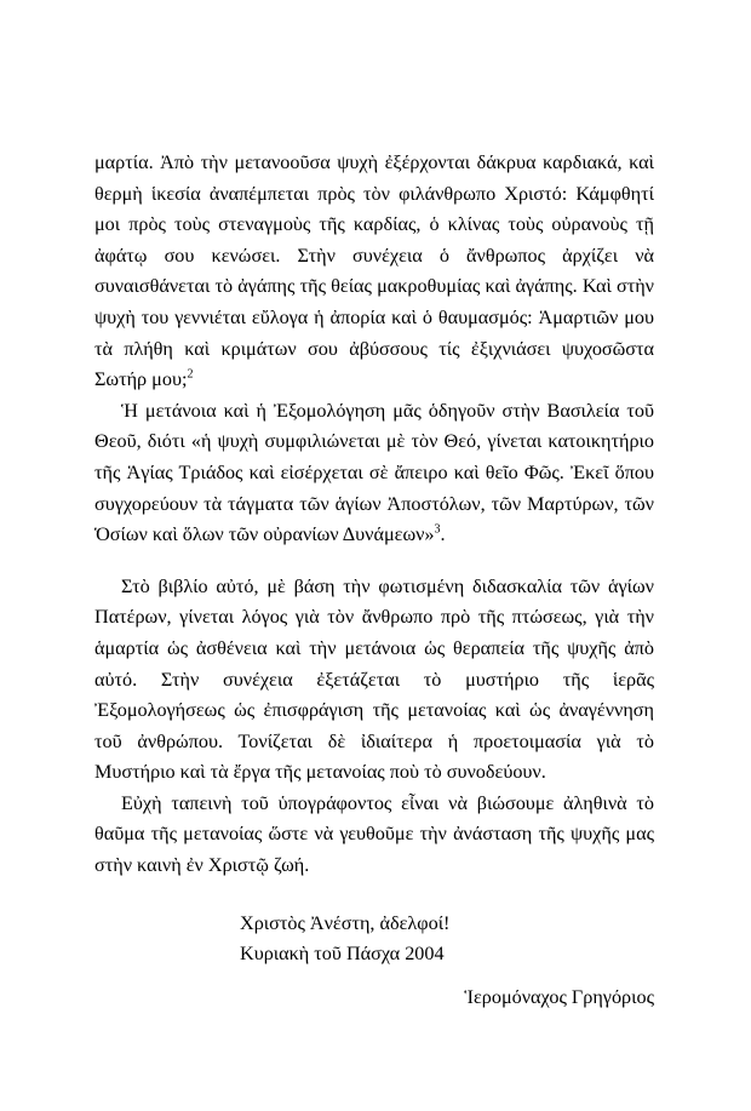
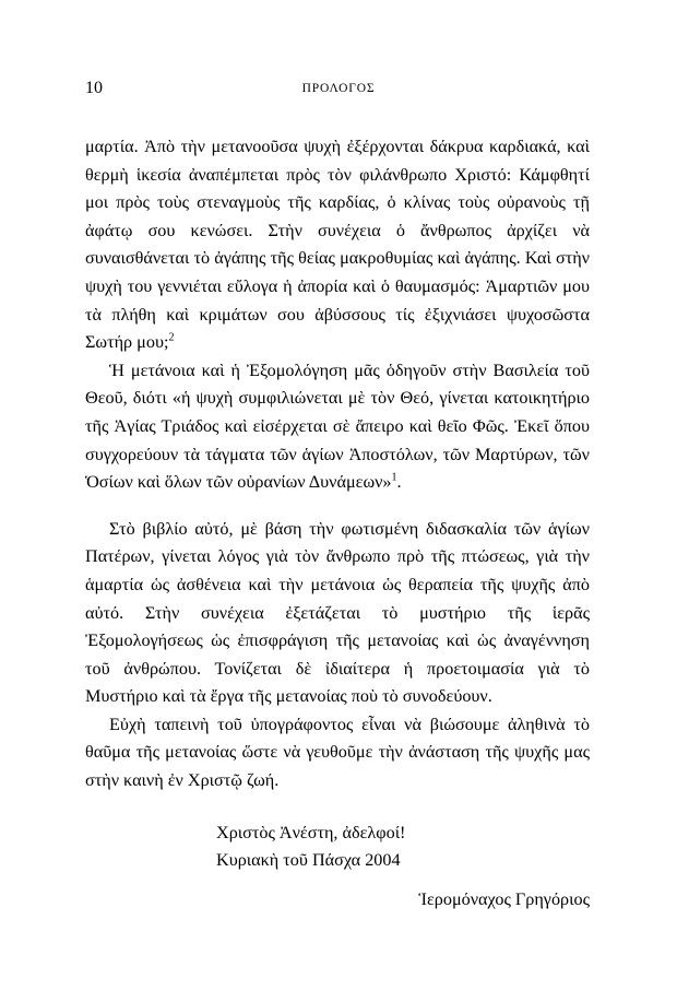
+ 10
+ ΠΡΟΛΟΓΟΣ
  μαρτία. Ἀπὸ τὴν μετανοοῦσα ψυχὴ ἐξέρχονται δάκρυα καρδιακά, καὶ θερμὴ ἱκεσία ἀναπέμπεται πρὸς τὸν φιλάνθρωπο Χριστό: Κάμφθητί μοι πρὸς τοὺς στεναγμοὺς τῆς καρδίας, ὁ κλίνας τοὺς οὐρανοὺς τῇ ἀφάτῳ σου κενώσει. Στὴν συνέχεια ὁ ἄνθρωπος ἀρχίζει νὰ συναισθάνεται τὸ ἀγάπης τῆς θείας μακροθυμίας καὶ ἀγάπης. Καὶ στὴν ψυχὴ του γεννιέται εὔλογα ἡ ἀπορία καὶ ὁ θαυμασμός: Ἁμαρτιῶν μου τὰ πλήθη καὶ κριμάτων σου ἀβύσσους τίς ἐξιχνιάσει ψυχοσῶστα Σωτήρ μου;2
- Ἡ μετάνοια καὶ ἡ Ἐξομολόγηση μᾶς ὁδηγοῦν στὴν Βασιλεία τοῦ Θεοῦ, διότι «ἡ ψυχὴ συμφιλιώνεται μὲ τὸν Θεό, γίνεται κατοικητήριο τῆς Ἁγίας Τριάδος καὶ εἰσέρχεται σὲ ἄπειρο καὶ θεῖο Φῶς. Ἐκεῖ ὅπου συγχορεύουν τὰ τάγματα τῶν ἁγίων Ἀποστόλων, τῶν Μαρτύρων, τῶν Ὁσίων καὶ ὅλων τῶν οὐρανίων Δυνάμεων»3.
+ Ἡ μετάνοια καὶ ἡ Ἐξομολόγηση μᾶς ὁδηγοῦν στὴν Βασιλεία τοῦ Θεοῦ, διότι «ἡ ψυχὴ συμφιλιώνεται μὲ τὸν Θεό, γίνεται κατοικητήριο τῆς Ἁγίας Τριάδος καὶ εἰσέρχεται σὲ ἄπειρο καὶ θεῖο Φῶς. Ἐκεῖ ὅπου συγχορεύουν τὰ τάγματα τῶν ἁγίων Ἀποστόλων, τῶν Μαρτύρων, τῶν Ὁσίων καὶ ὅλων τῶν οὐρανίων Δυνάμεων»1.
  Στὸ βιβλίο αὐτό, μὲ βάση τὴν φωτισμένη διδασκαλία τῶν ἁγίων Πατέρων, γίνεται λόγος γιὰ τὸν ἄνθρωπο πρὸ τῆς πτώσεως, γιὰ τὴν ἁμαρτία ὡς ἀσθένεια καὶ τὴν μετάνοια ὡς θεραπεία τῆς ψυχῆς ἀπὸ αὐτό. Στὴν συνέχεια ἐξετάζεται τὸ μυστήριο τῆς ἱερᾶς Ἐξομολογήσεως ὡς ἐπισφράγιση τῆς μετανοίας καὶ ὡς ἀναγέννηση τοῦ ἀνθρώπου. Τονίζεται δὲ ἰδιαίτερα ἡ προετοιμασία γιὰ τὸ Μυστήριο καὶ τὰ ἔργα τῆς μετανοίας ποὺ τὸ συνοδεύουν.
  Εὐχὴ ταπεινὴ τοῦ ὑπογράφοντος εἶναι νὰ βιώσουμε ἀληθινὰ τὸ θαῦμα τῆς μετανοίας ὥστε νὰ γευθοῦμε τὴν ἀνάσταση τῆς ψυχῆς μας στὴν καινὴ ἐν Χριστῷ ζωή.
  Χριστὸς Ἀνέστη, ἀδελφοί!
  Κυριακὴ τοῦ Πάσχα 2004
  Ἱερομόναχος Γρηγόριος
